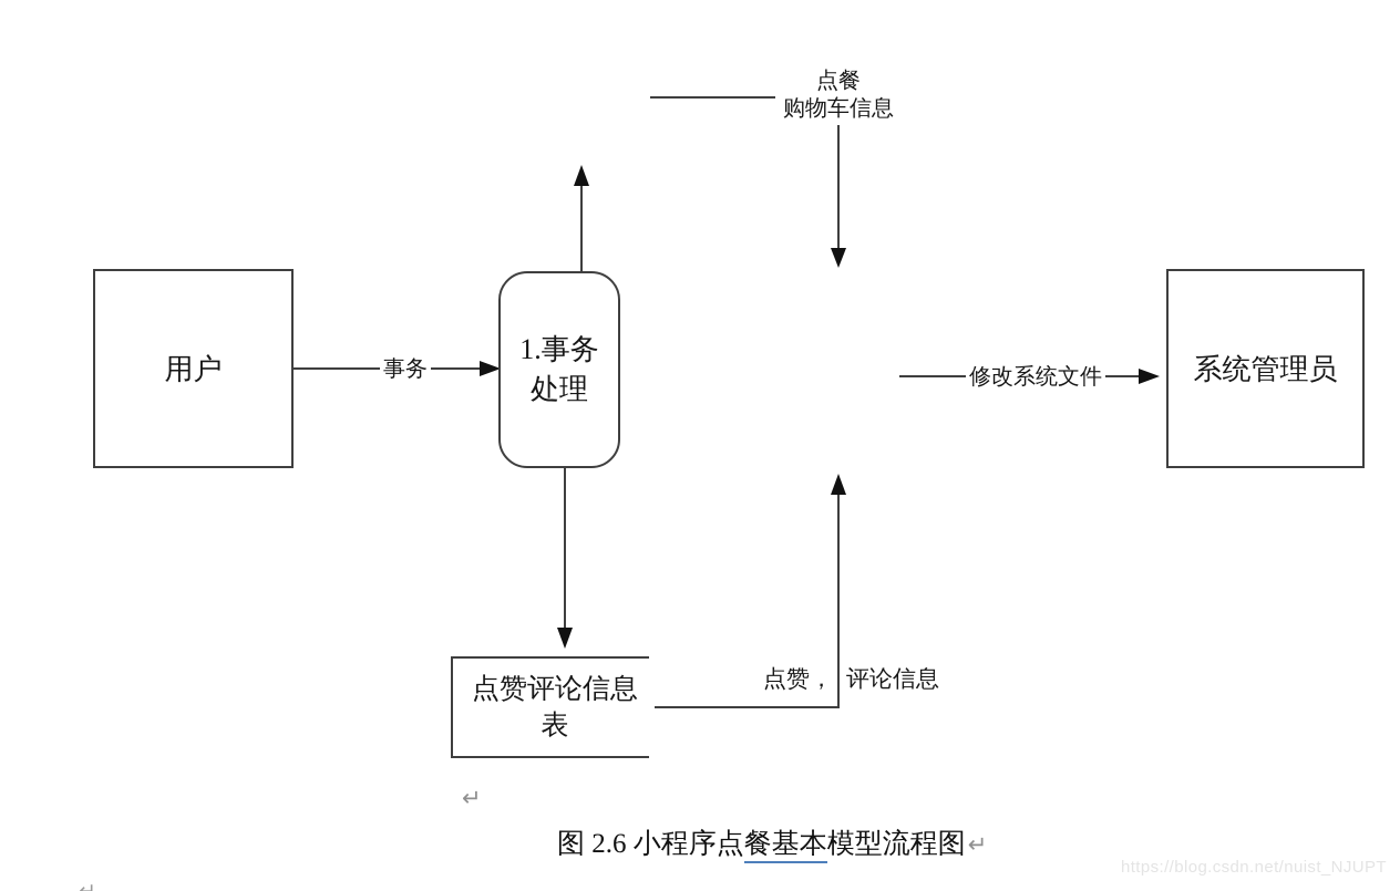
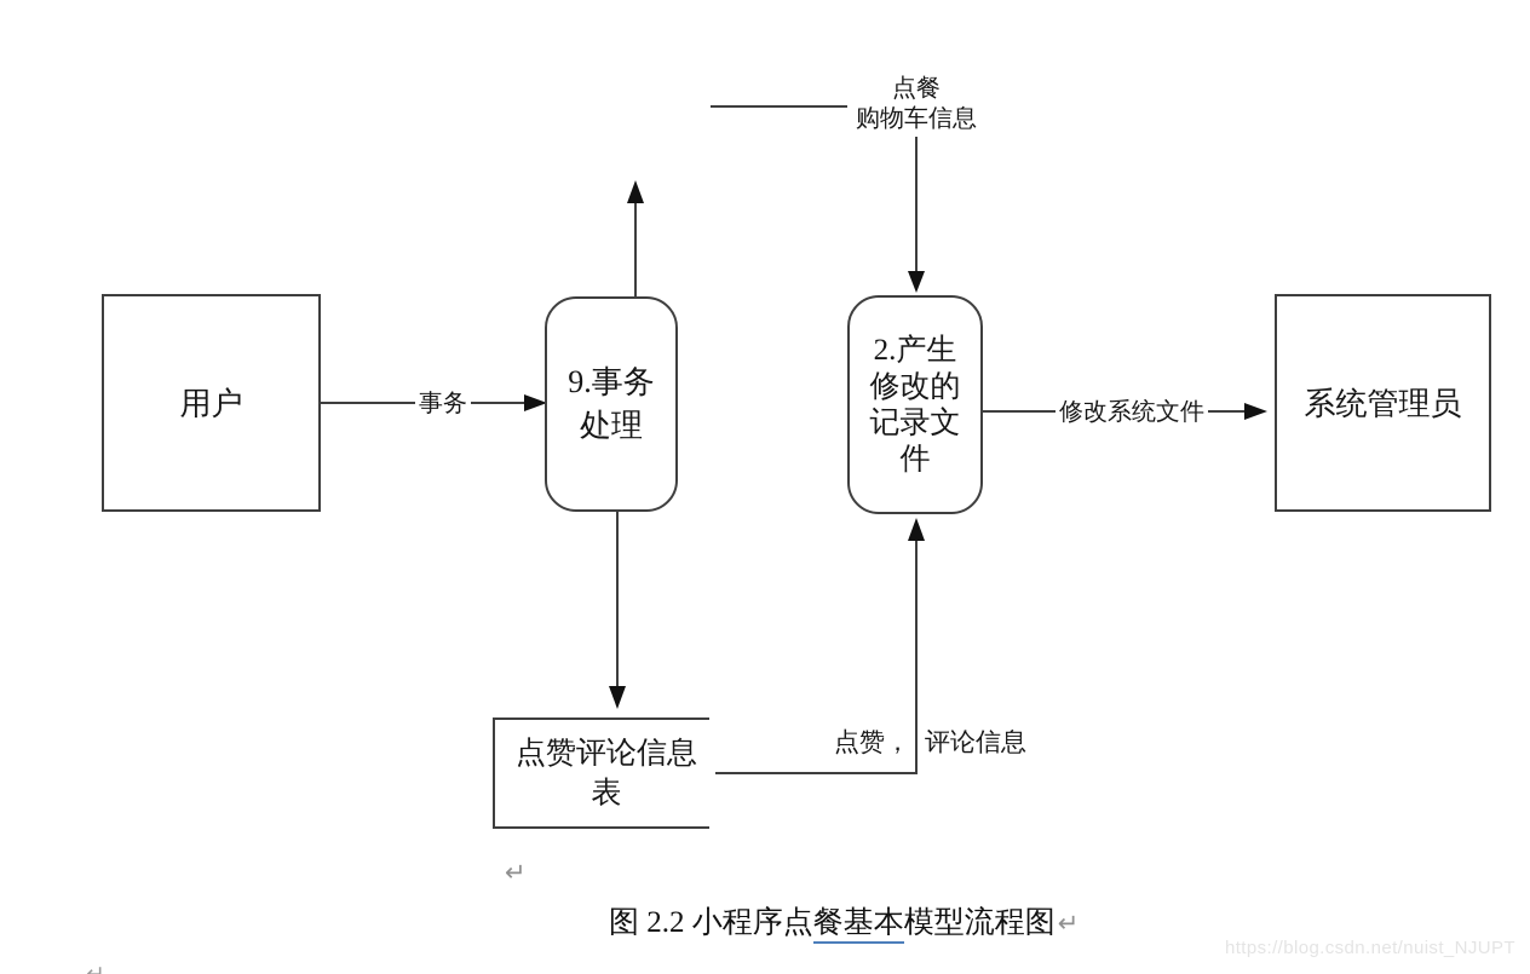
  用户
- 1.事务
+ 9.事务
  处理
+ 2.产生
+ 修改的
+ 记录文
+ 件
  系统管理员
  点赞评论信息表
  事务
  点餐
  购物车信息
  修改系统文件
  点赞，
  评论信息
  ↵
- 图 2.6 小程序点餐基本模型流程图↵
+ 图 2.2 小程序点餐基本模型流程图↵
  https://blog.csdn.net/nuist_NJUPT
